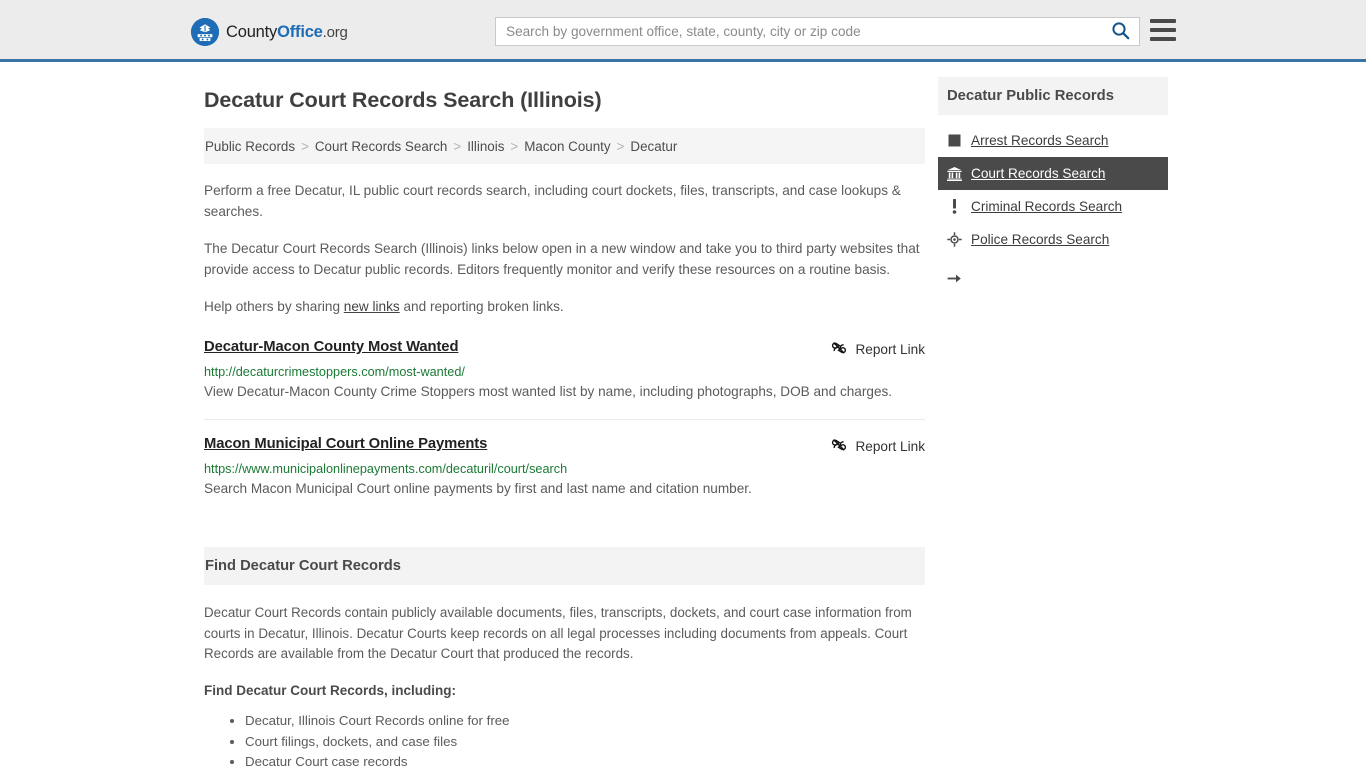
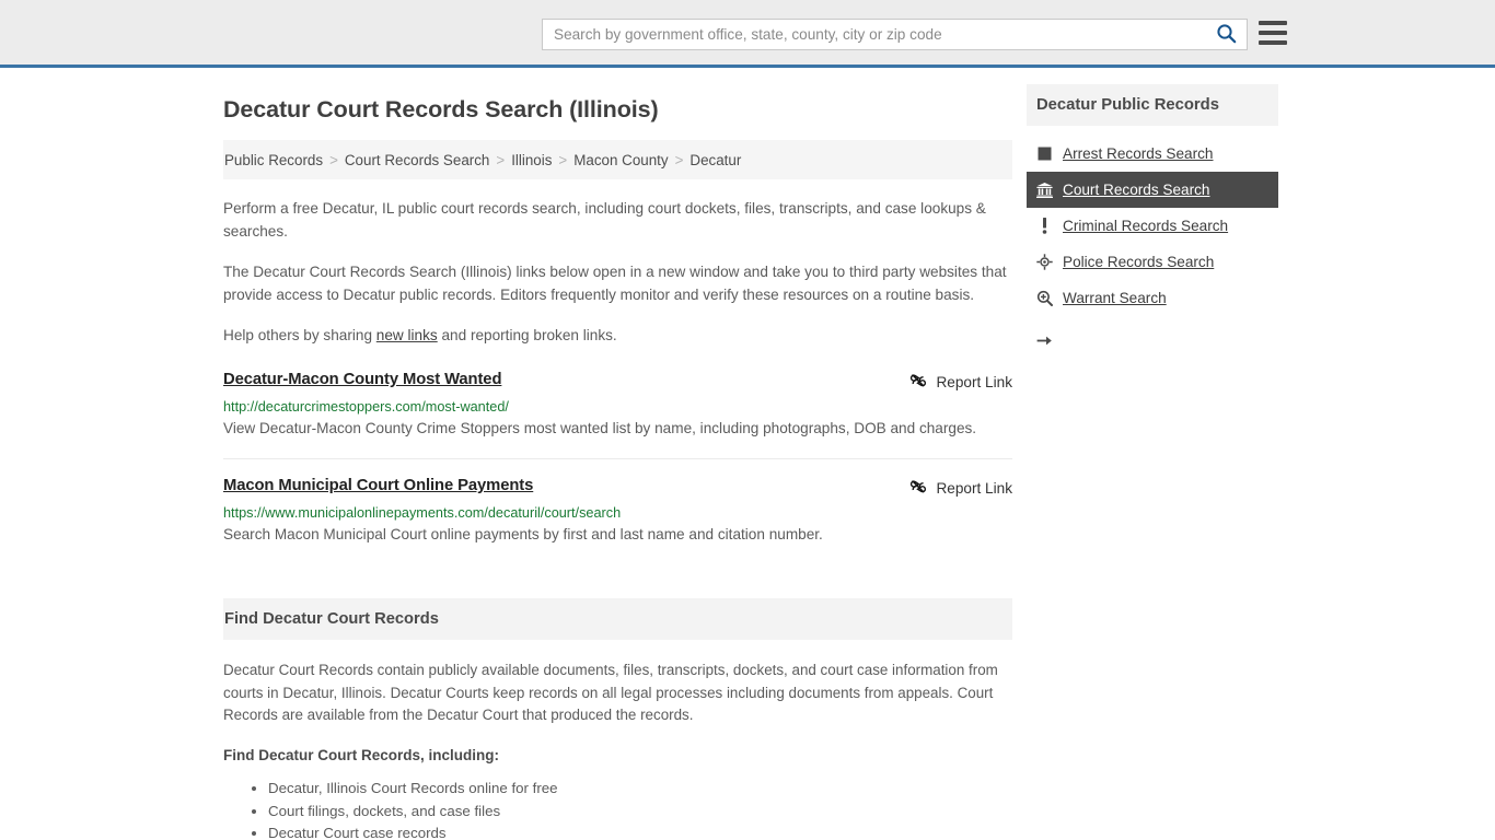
- CountyOffice.org
  Search by government office, state, county, city or zip code
  Decatur Court Records Search (Illinois)
  Public Records
  >
  Court Records Search
  >
  Illinois
  >
  Macon County
  >
  Decatur
  Perform a free Decatur, IL public court records search, including court dockets, files, transcripts, and case lookups & searches.
  The Decatur Court Records Search (Illinois) links below open in a new window and take you to third party websites that provide access to Decatur public records. Editors frequently monitor and verify these resources on a routine basis.
  Help others by sharing new links and reporting broken links.
  Decatur-Macon County Most Wanted
  Report Link
  http://decaturcrimestoppers.com/most-wanted/
  View Decatur-Macon County Crime Stoppers most wanted list by name, including photographs, DOB and charges.
  Macon Municipal Court Online Payments
  Report Link
  https://www.municipalonlinepayments.com/decaturil/court/search
  Search Macon Municipal Court online payments by first and last name and citation number.
  Find Decatur Court Records
  Decatur Court Records contain publicly available documents, files, transcripts, dockets, and court case information from courts in Decatur, Illinois. Decatur Courts keep records on all legal processes including documents from appeals. Court Records are available from the Decatur Court that produced the records.
  Find Decatur Court Records, including:
  Decatur, Illinois Court Records online for free
  Court filings, dockets, and case files
  Decatur Court case records
  Decatur Public Records
  Arrest Records Search
  Court Records Search
  Criminal Records Search
  Police Records Search
+ Warrant Search
